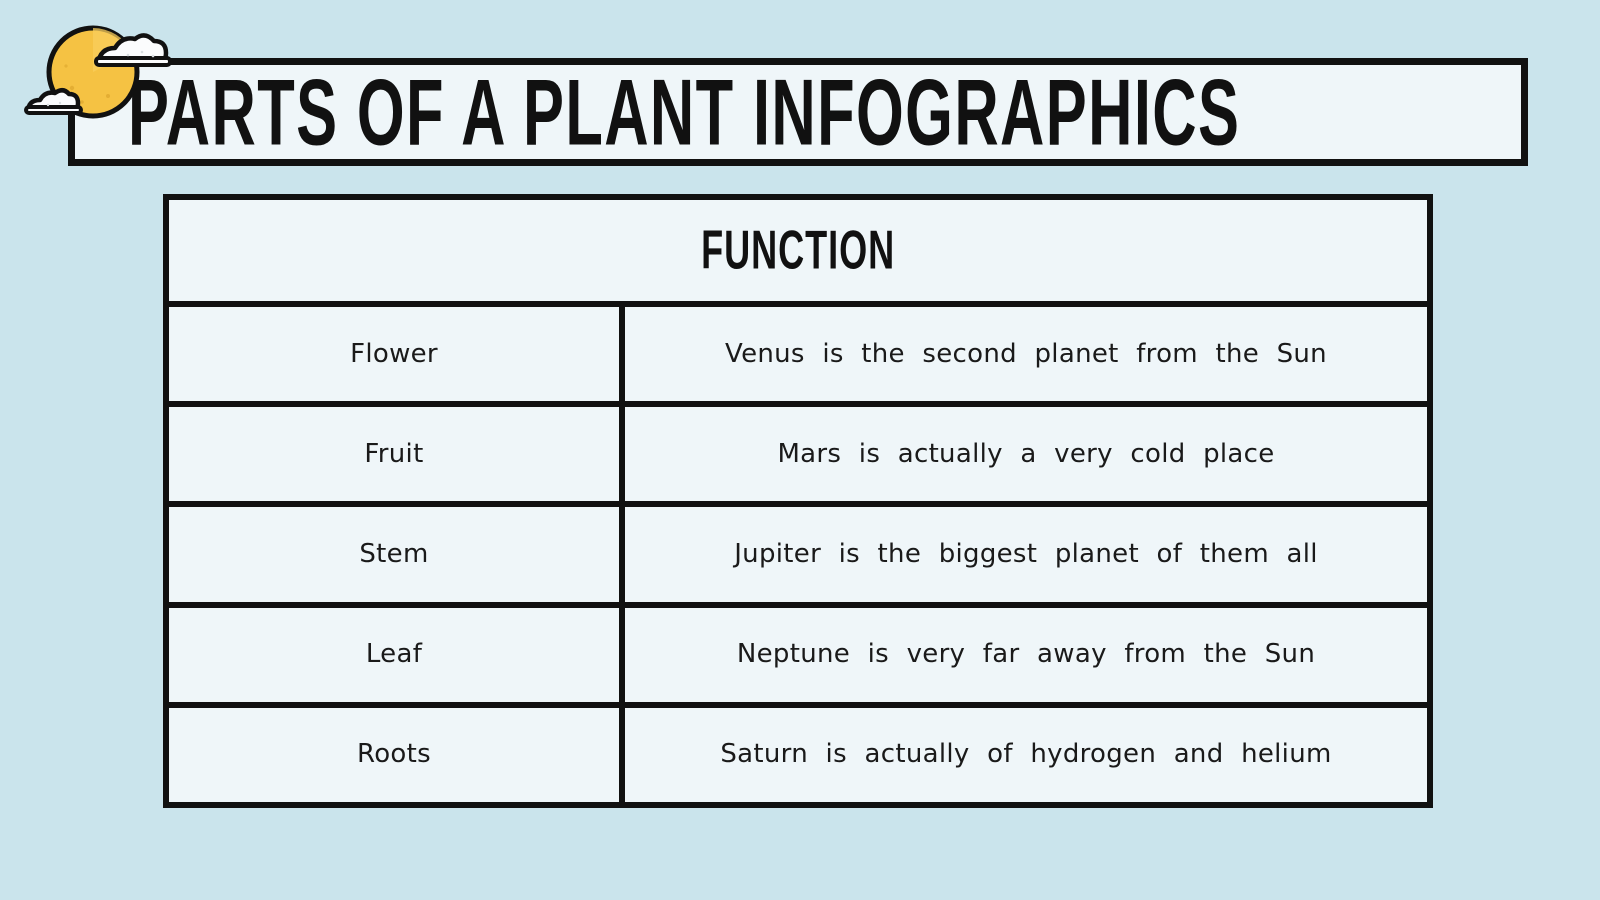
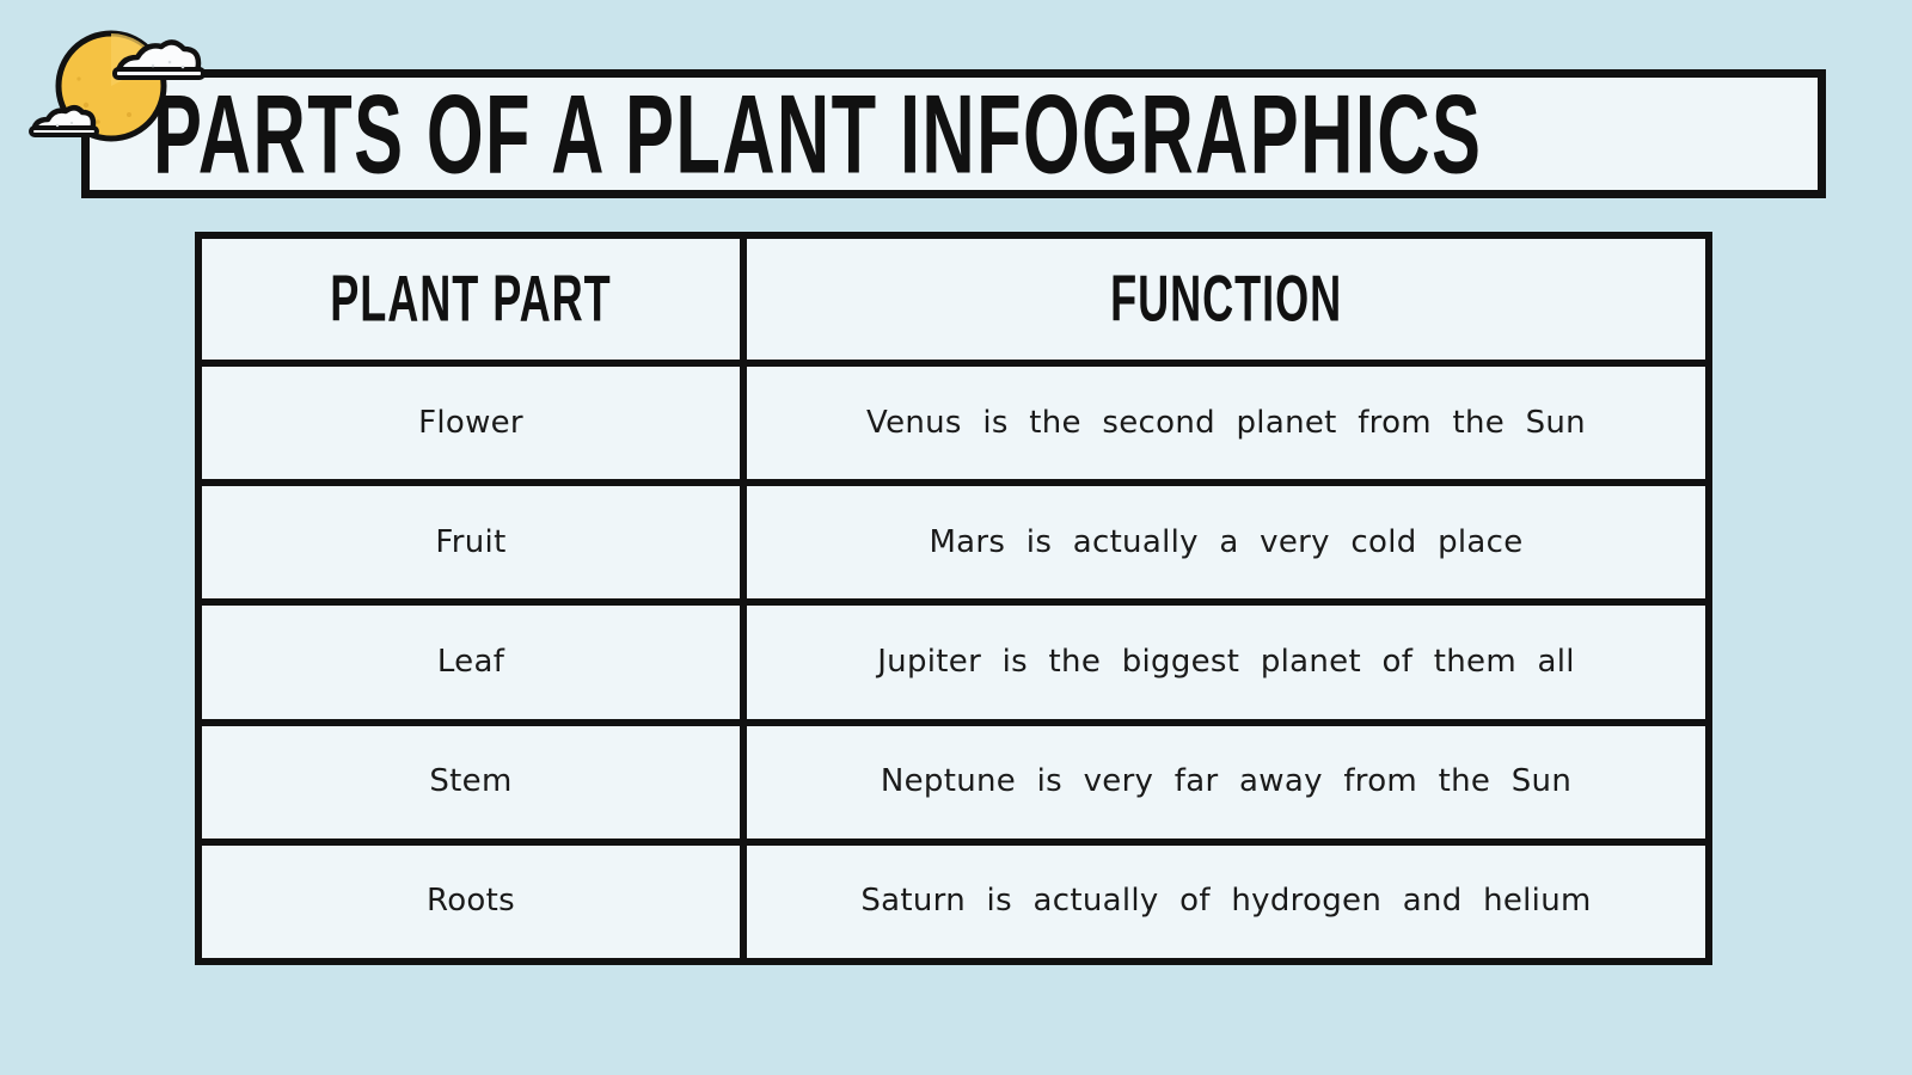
  PARTS OF A PLANT INFOGRAPHICS
+ PLANT PART
  FUNCTION
  Flower
  Venus is the second planet from the Sun
  Fruit
  Mars is actually a very cold place
- Stem
+ Leaf
  Jupiter is the biggest planet of them all
- Leaf
+ Stem
  Neptune is very far away from the Sun
  Roots
  Saturn is actually of hydrogen and helium
